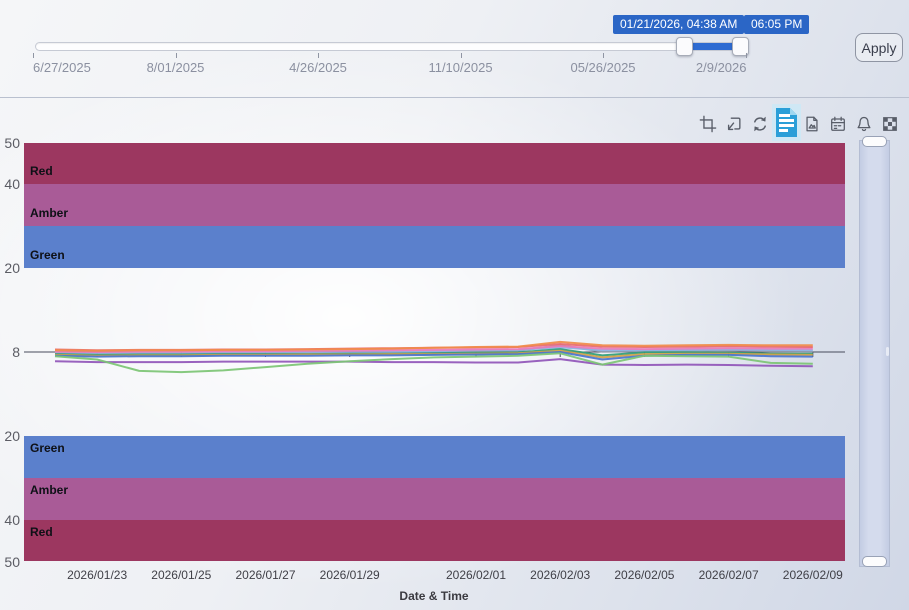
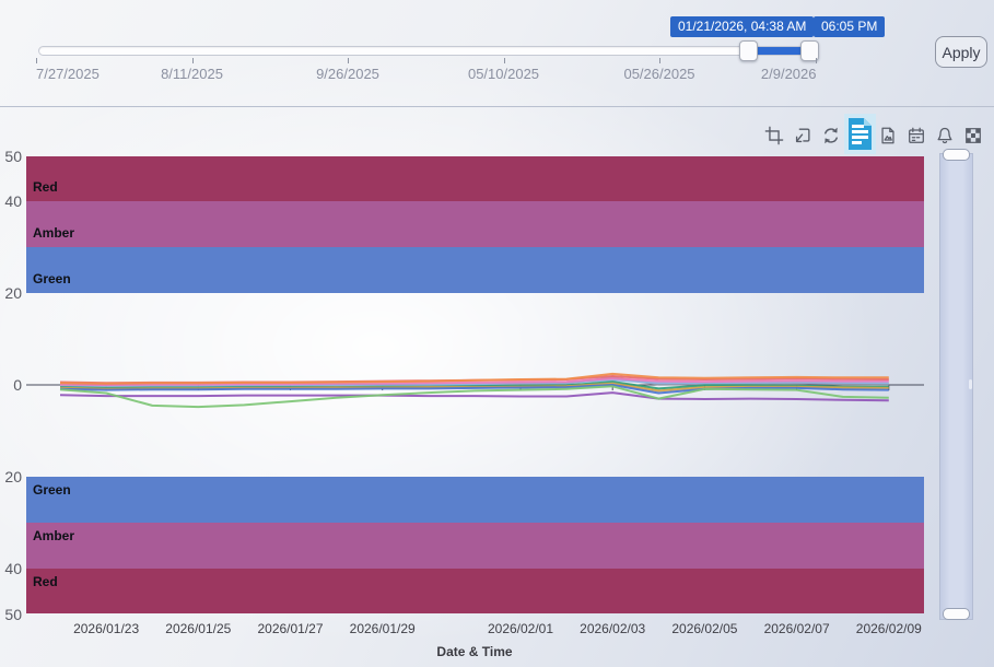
  01/21/2026, 04:38 AM
  06:05 PM
- 6/27/2025
+ 7/27/2025
- 8/01/2025
+ 8/11/2025
- 4/26/2025
+ 9/26/2025
- 11/10/2025
+ 05/10/2025
  05/26/2025
  2/9/2026
  Apply
  Red
  Amber
  Green
  Green
  Amber
  Red
  50
  40
  20
- 8
+ 0
  20
  40
  50
  2026/01/23
  2026/01/25
  2026/01/27
  2026/01/29
  2026/02/01
  2026/02/03
  2026/02/05
  2026/02/07
  2026/02/09
  Date & Time
